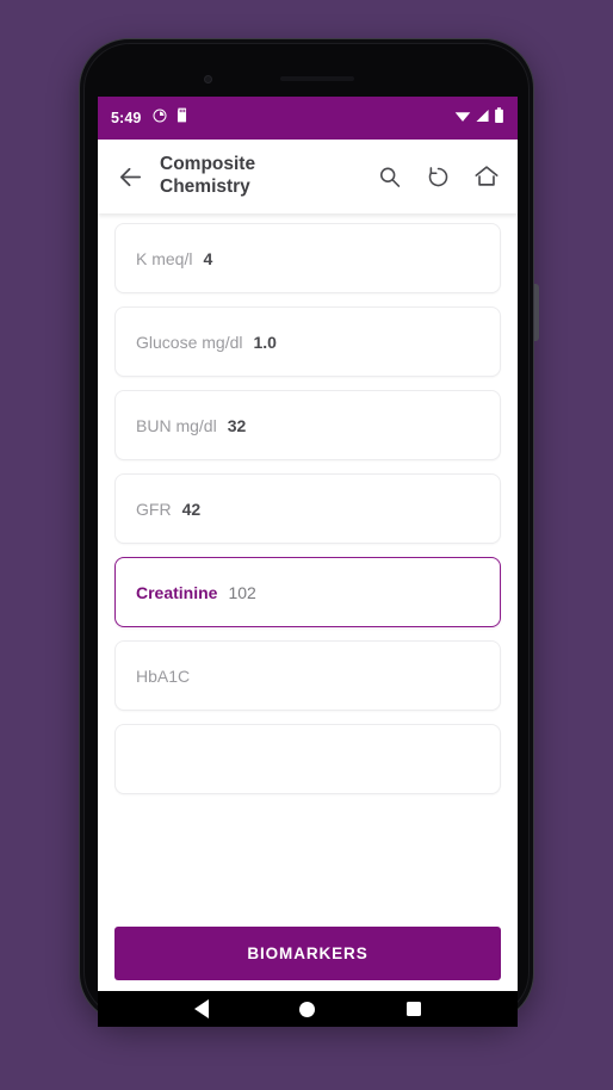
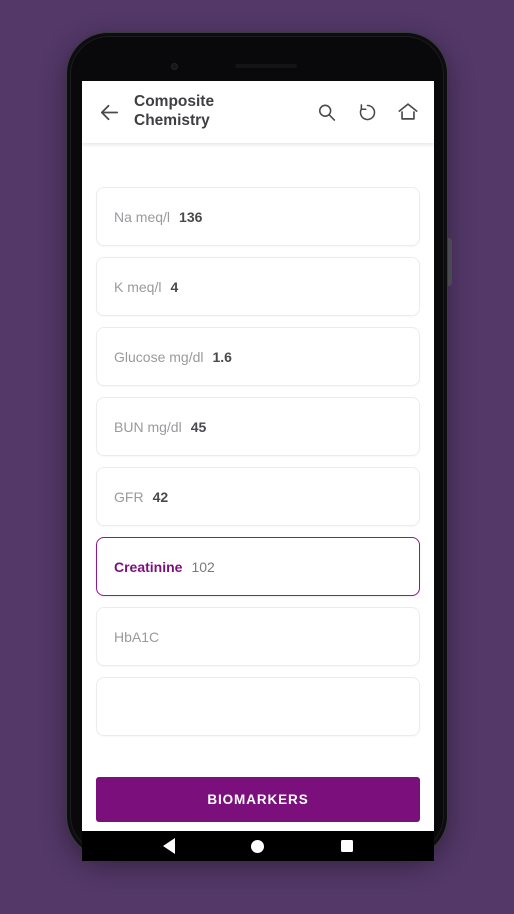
- 5:49
  Composite Chemistry
+ Na meq/l
+ 136
  K meq/l
  4
  Glucose mg/dl
- 1.0
+ 1.6
  BUN mg/dl
- 32
+ 45
  GFR
  42
  Creatinine
  102
  HbA1C
  BIOMARKERS
